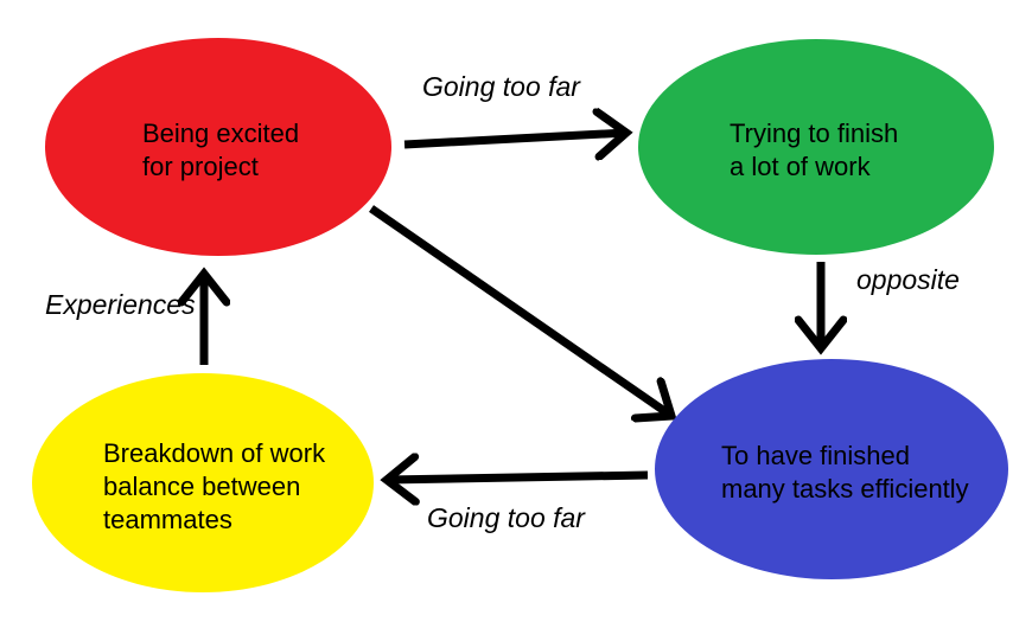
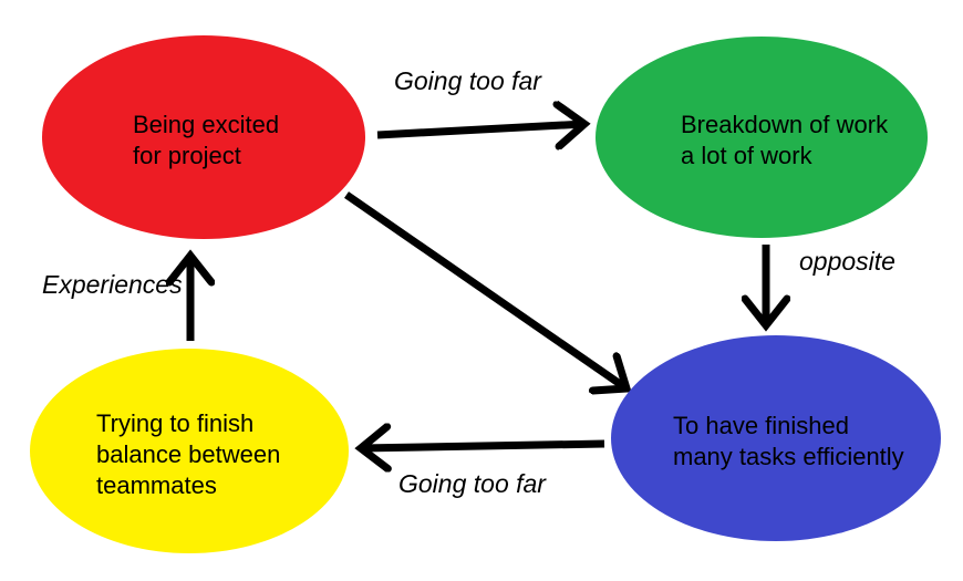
  Being excited
  for project
- Trying to finish
+ Breakdown of work
  a lot of work
  To have finished
  many tasks efficiently
- Breakdown of work
+ Trying to finish
  balance between
  teammates
  Going too far
  opposite
  Going too far
  Experiences
